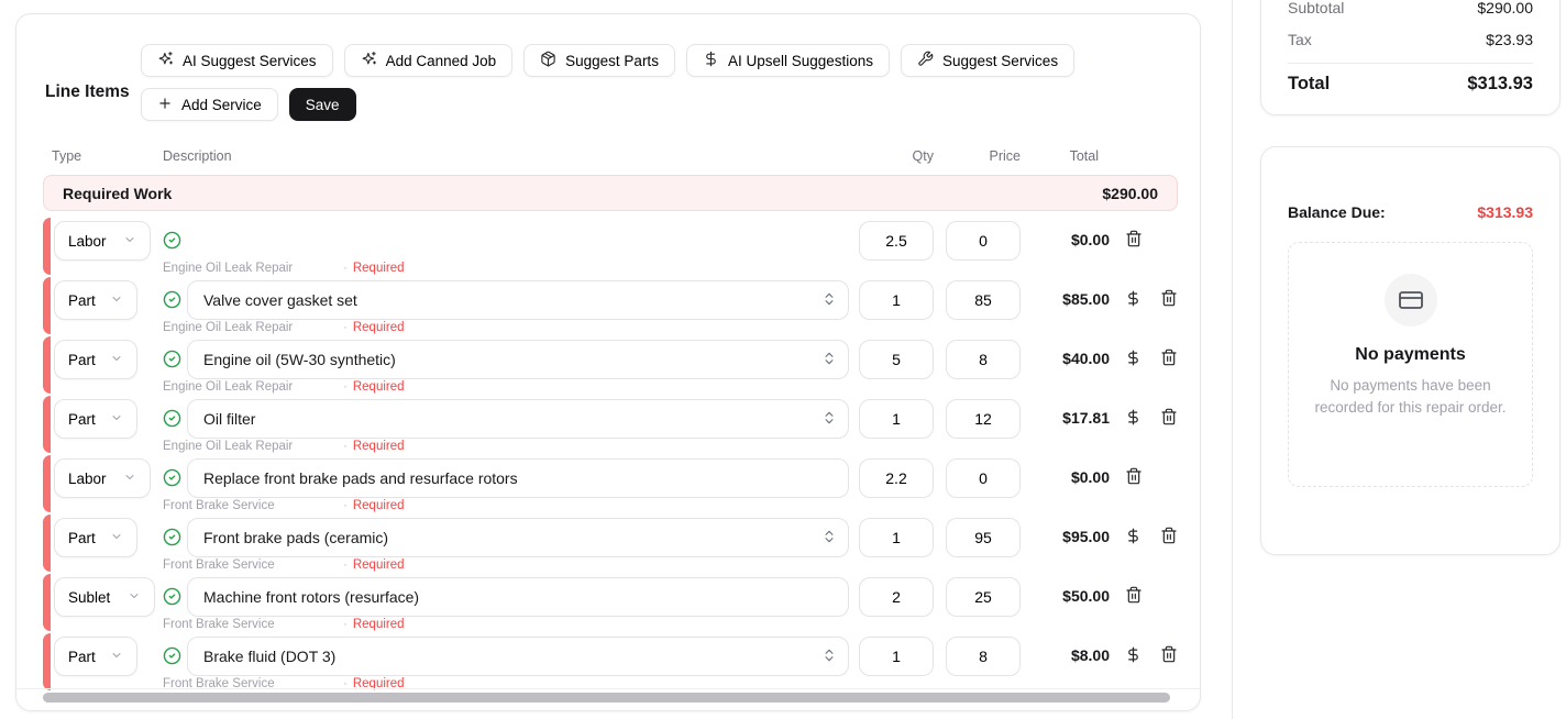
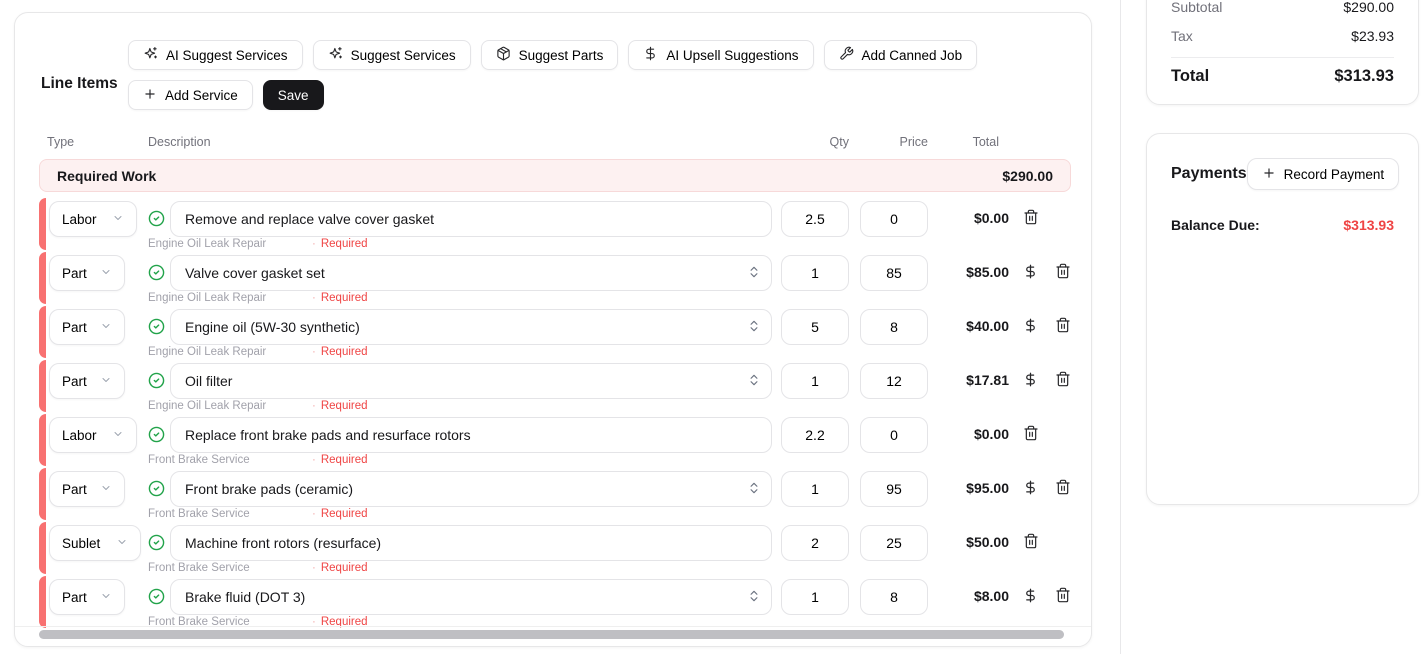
  Line Items
  AI Suggest Services
- Add Canned Job
+ Suggest Services
  Suggest Parts
  AI Upsell Suggestions
- Suggest Services
+ Add Canned Job
  Add Service
  Save
  Type
  Description
  Qty
  Price
  Total
  Required Work
  $290.00
  Labor
+ Remove and replace valve cover gasket
  2.5
  0
  $0.00
  Engine Oil Leak Repair
  · Required
  Part
  Valve cover gasket set
  1
  85
  $85.00
  Engine Oil Leak Repair
  · Required
  Part
  Engine oil (5W-30 synthetic)
  5
  8
  $40.00
  Engine Oil Leak Repair
  · Required
  Part
  Oil filter
  1
  12
  $17.81
  Engine Oil Leak Repair
  · Required
  Labor
  Replace front brake pads and resurface rotors
  2.2
  0
  $0.00
  Front Brake Service
  · Required
  Part
  Front brake pads (ceramic)
  1
  95
  $95.00
  Front Brake Service
  · Required
  Sublet
  Machine front rotors (resurface)
  2
  25
  $50.00
  Front Brake Service
  · Required
  Part
  Brake fluid (DOT 3)
  1
  8
  $8.00
  Front Brake Service
  · Required
  Subtotal
  $290.00
  Tax
  $23.93
  Total
  $313.93
+ Payments
+ Record Payment
  Balance Due:
  $313.93
- No payments
- No payments have been recorded for this repair order.
